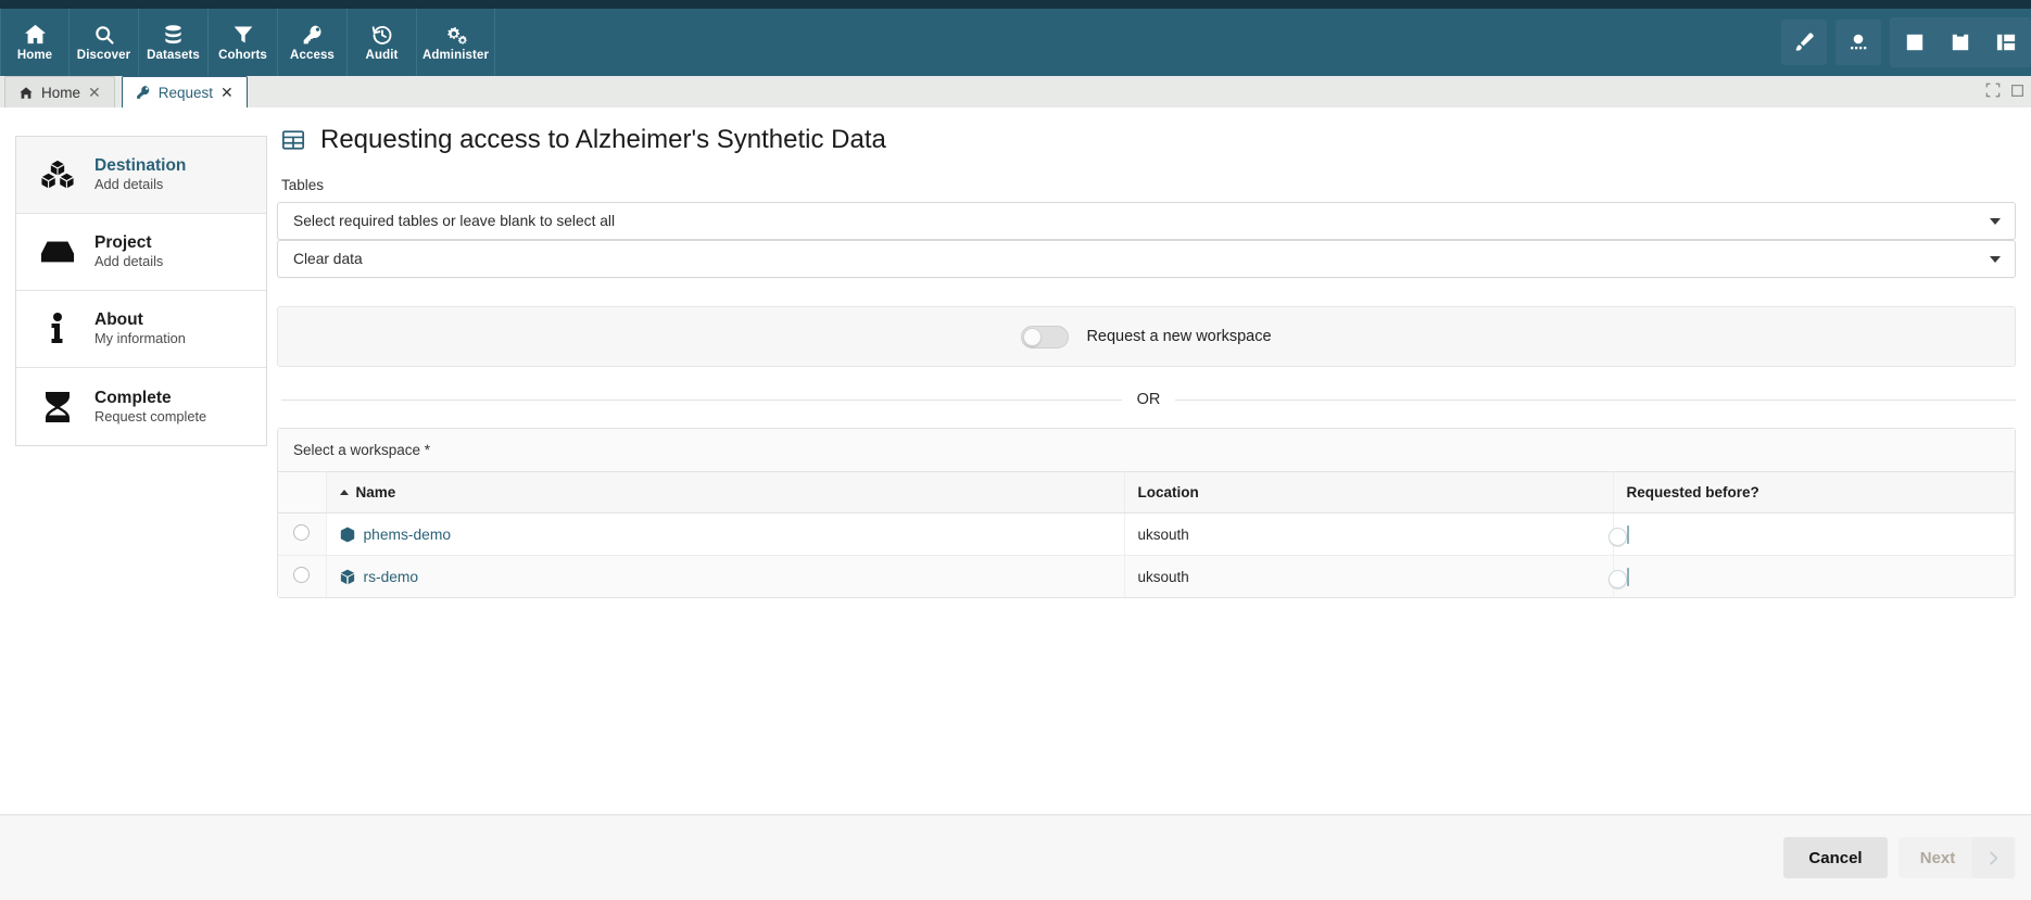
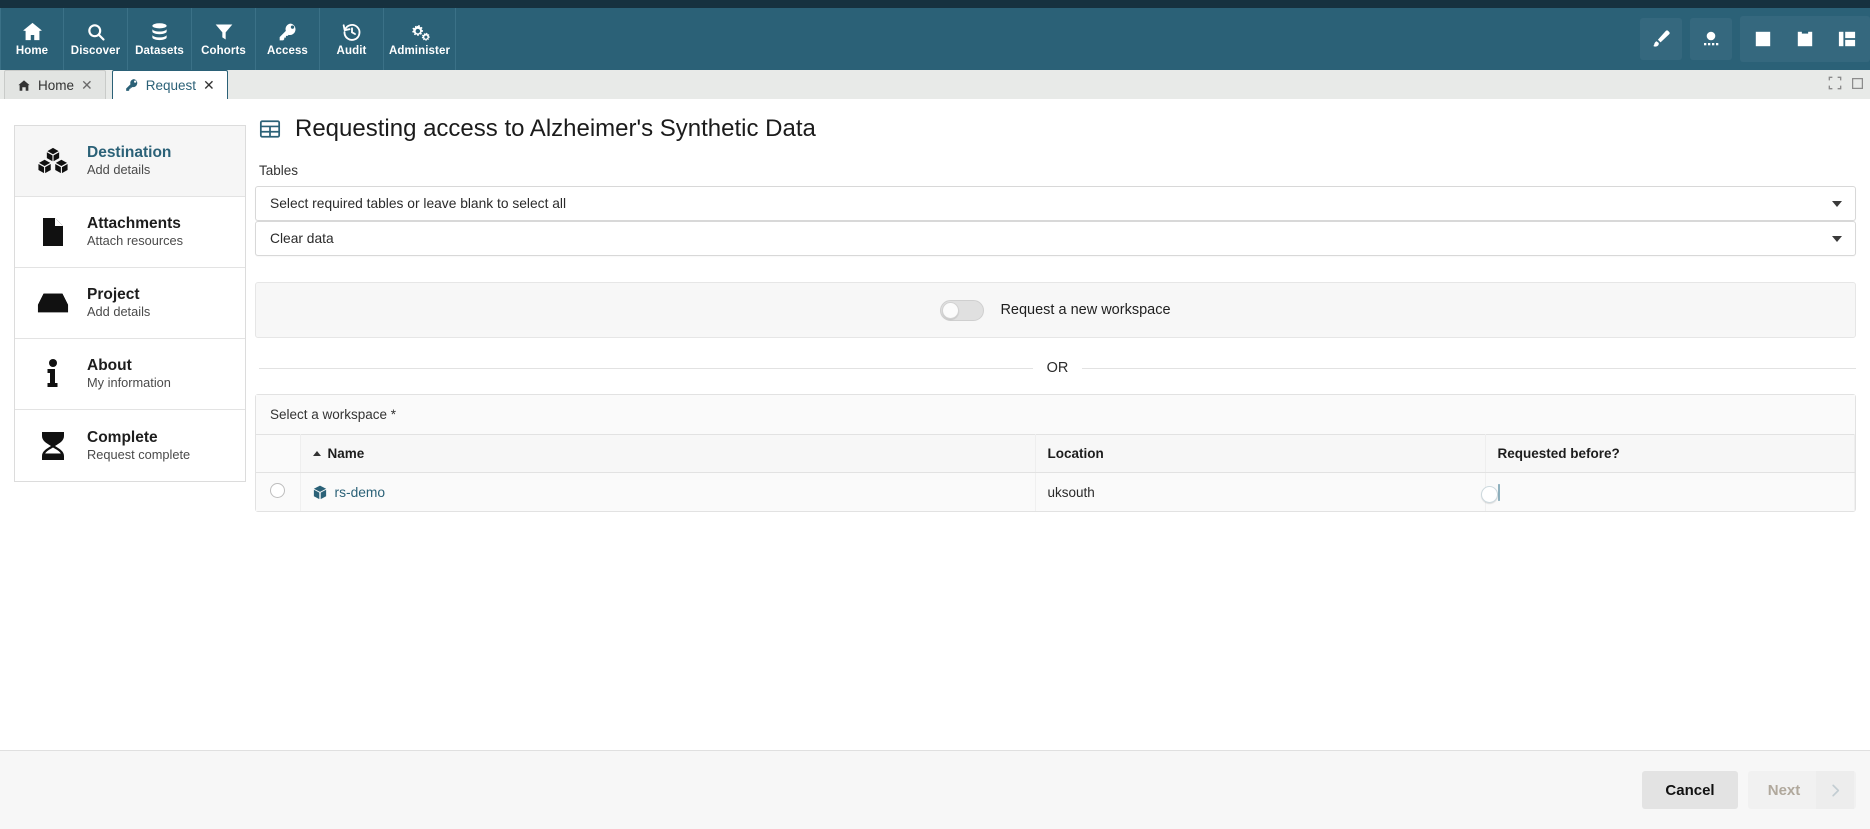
  Home
  Discover
  Datasets
  Cohorts
  Access
  Audit
  Administer
  Home
  ✕
  Request
  ✕
  Destination
  Add details
+ Attachments
+ Attach resources
  Project
  Add details
  About
  My information
  Complete
  Request complete
  Requesting access to Alzheimer's Synthetic Data
  Tables
  Select required tables or leave blank to select all
  Clear data
  Request a new workspace
  OR
  Select a workspace *
  	Name	Location	Requested before?
- 	phems-demo	uksouth
  	rs-demo	uksouth
  Cancel
  Next
